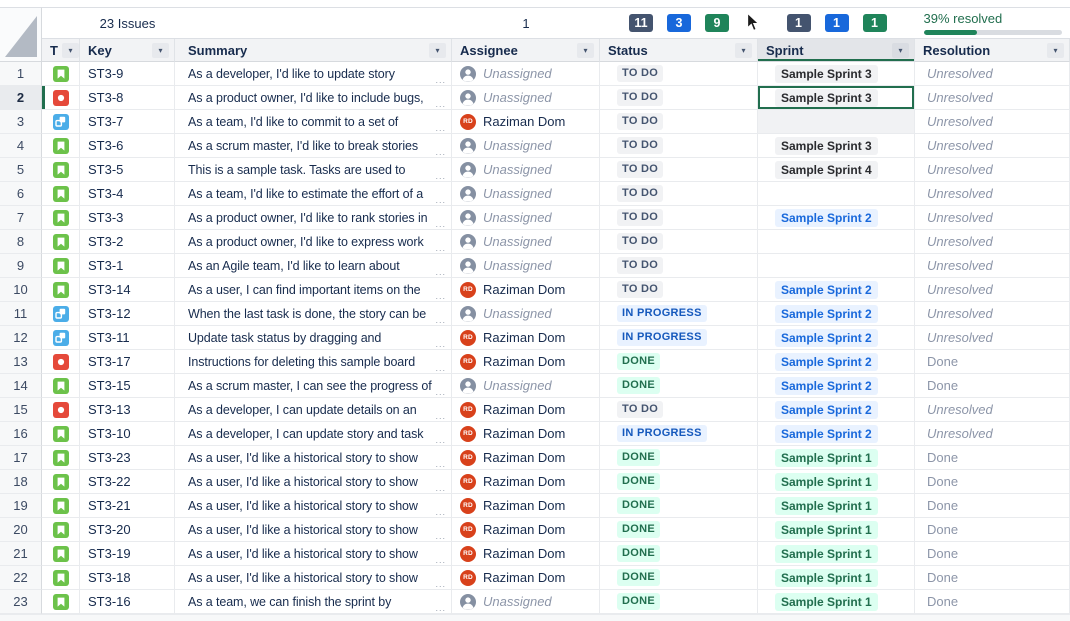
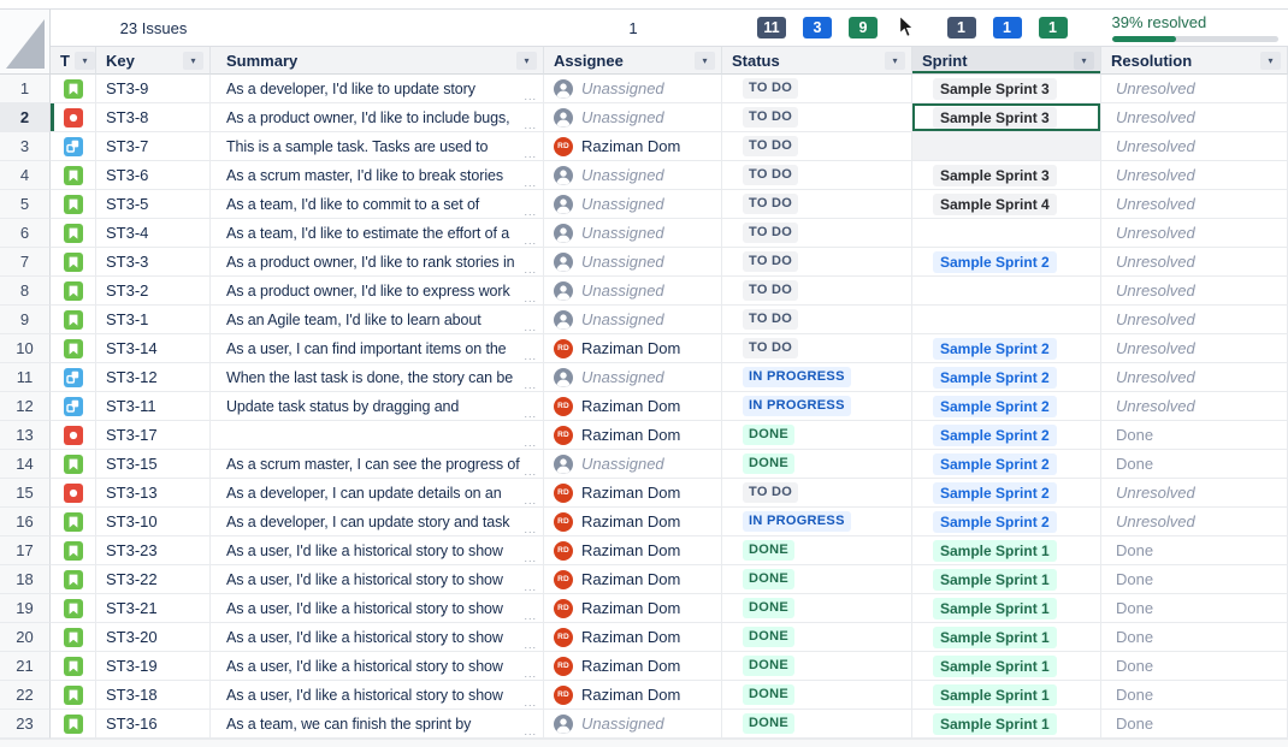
  23 Issues
  1
  11
  3
  9
  1
  1
  1
  39% resolved
  T
  ▾
  Key
  ▾
  Summary
  ▾
  Assignee
  ▾
  Status
  ▾
  Sprint
  ▾
  Resolution
  ▾
  1
  ST3-9
  As a developer, I'd like to update story
  ...
  Unassigned
  TO DO
  Sample Sprint 3
  Unresolved
  2
  ST3-8
  As a product owner, I'd like to include bugs,
  ...
  Unassigned
  TO DO
  Sample Sprint 3
  Unresolved
  3
  ST3-7
- As a team, I'd like to commit to a set of
+ This is a sample task. Tasks are used to
  ...
  Raziman Dom
  TO DO
  Unresolved
  4
  ST3-6
  As a scrum master, I'd like to break stories
  ...
  Unassigned
  TO DO
  Sample Sprint 3
  Unresolved
  5
  ST3-5
- This is a sample task. Tasks are used to
+ As a team, I'd like to commit to a set of
  ...
  Unassigned
  TO DO
  Sample Sprint 4
  Unresolved
  6
  ST3-4
  As a team, I'd like to estimate the effort of a
  ...
  Unassigned
  TO DO
  Unresolved
  7
  ST3-3
  As a product owner, I'd like to rank stories in
  ...
  Unassigned
  TO DO
  Sample Sprint 2
  Unresolved
  8
  ST3-2
  As a product owner, I'd like to express work
  ...
  Unassigned
  TO DO
  Unresolved
  9
  ST3-1
  As an Agile team, I'd like to learn about
  ...
  Unassigned
  TO DO
  Unresolved
  10
  ST3-14
  As a user, I can find important items on the
  ...
  Raziman Dom
  TO DO
  Sample Sprint 2
  Unresolved
  11
  ST3-12
  When the last task is done, the story can be
  ...
  Unassigned
  IN PROGRESS
  Sample Sprint 2
  Unresolved
  12
  ST3-11
  Update task status by dragging and
  ...
  Raziman Dom
  IN PROGRESS
  Sample Sprint 2
  Unresolved
  13
  ST3-17
- Instructions for deleting this sample board
  ...
  Raziman Dom
  DONE
  Sample Sprint 2
  Done
  14
  ST3-15
  As a scrum master, I can see the progress of
  ...
  Unassigned
  DONE
  Sample Sprint 2
  Done
  15
  ST3-13
  As a developer, I can update details on an
  ...
  Raziman Dom
  TO DO
  Sample Sprint 2
  Unresolved
  16
  ST3-10
  As a developer, I can update story and task
  ...
  Raziman Dom
  IN PROGRESS
  Sample Sprint 2
  Unresolved
  17
  ST3-23
  As a user, I'd like a historical story to show
  ...
  Raziman Dom
  DONE
  Sample Sprint 1
  Done
  18
  ST3-22
  As a user, I'd like a historical story to show
  ...
  Raziman Dom
  DONE
  Sample Sprint 1
  Done
  19
  ST3-21
  As a user, I'd like a historical story to show
  ...
  Raziman Dom
  DONE
  Sample Sprint 1
  Done
  20
  ST3-20
  As a user, I'd like a historical story to show
  ...
  Raziman Dom
  DONE
  Sample Sprint 1
  Done
  21
  ST3-19
  As a user, I'd like a historical story to show
  ...
  Raziman Dom
  DONE
  Sample Sprint 1
  Done
  22
  ST3-18
  As a user, I'd like a historical story to show
  ...
  Raziman Dom
  DONE
  Sample Sprint 1
  Done
  23
  ST3-16
  As a team, we can finish the sprint by
  ...
  Unassigned
  DONE
  Sample Sprint 1
  Done
